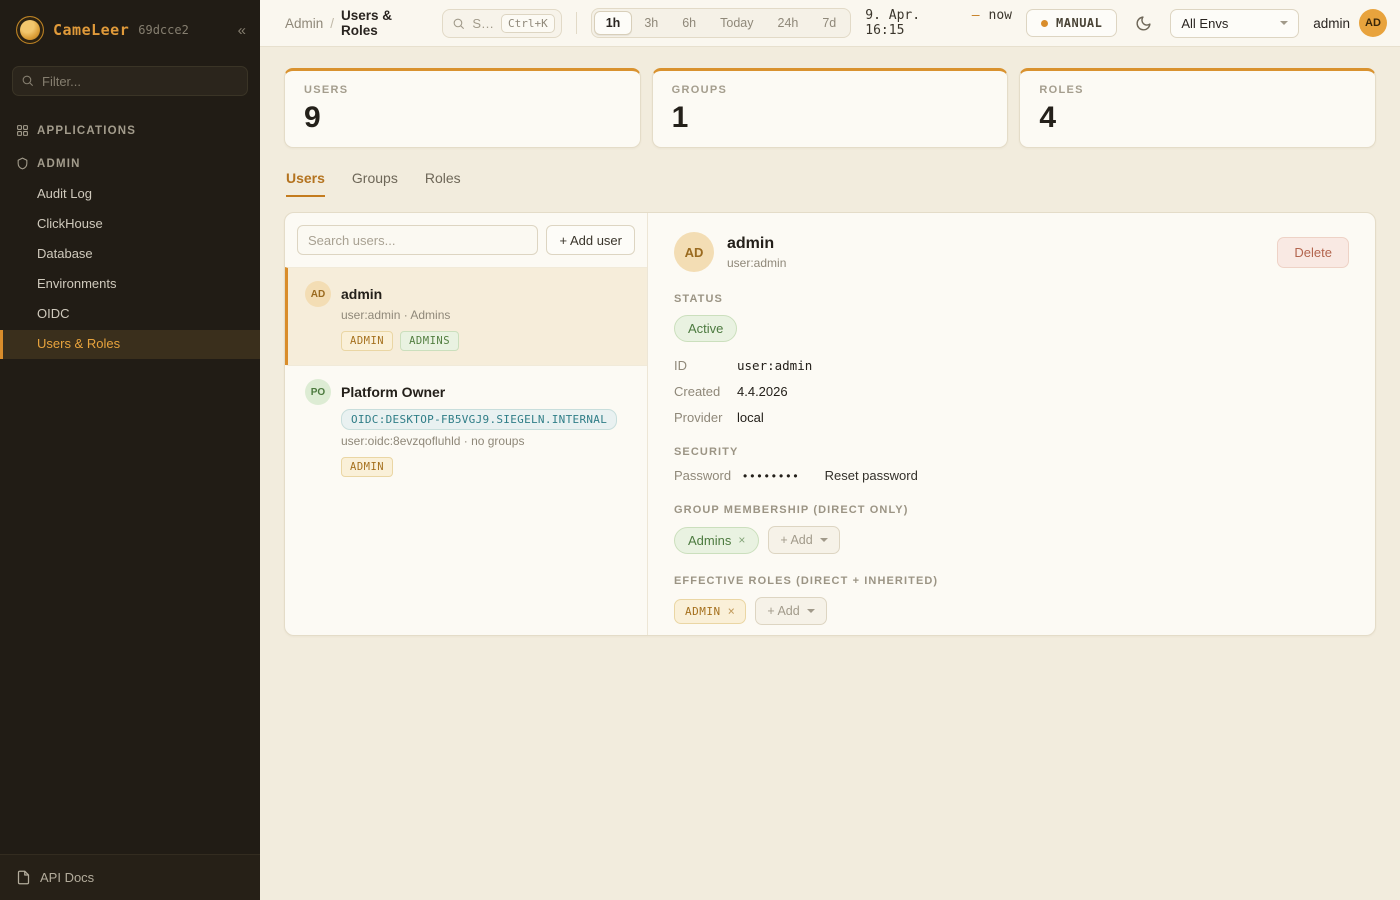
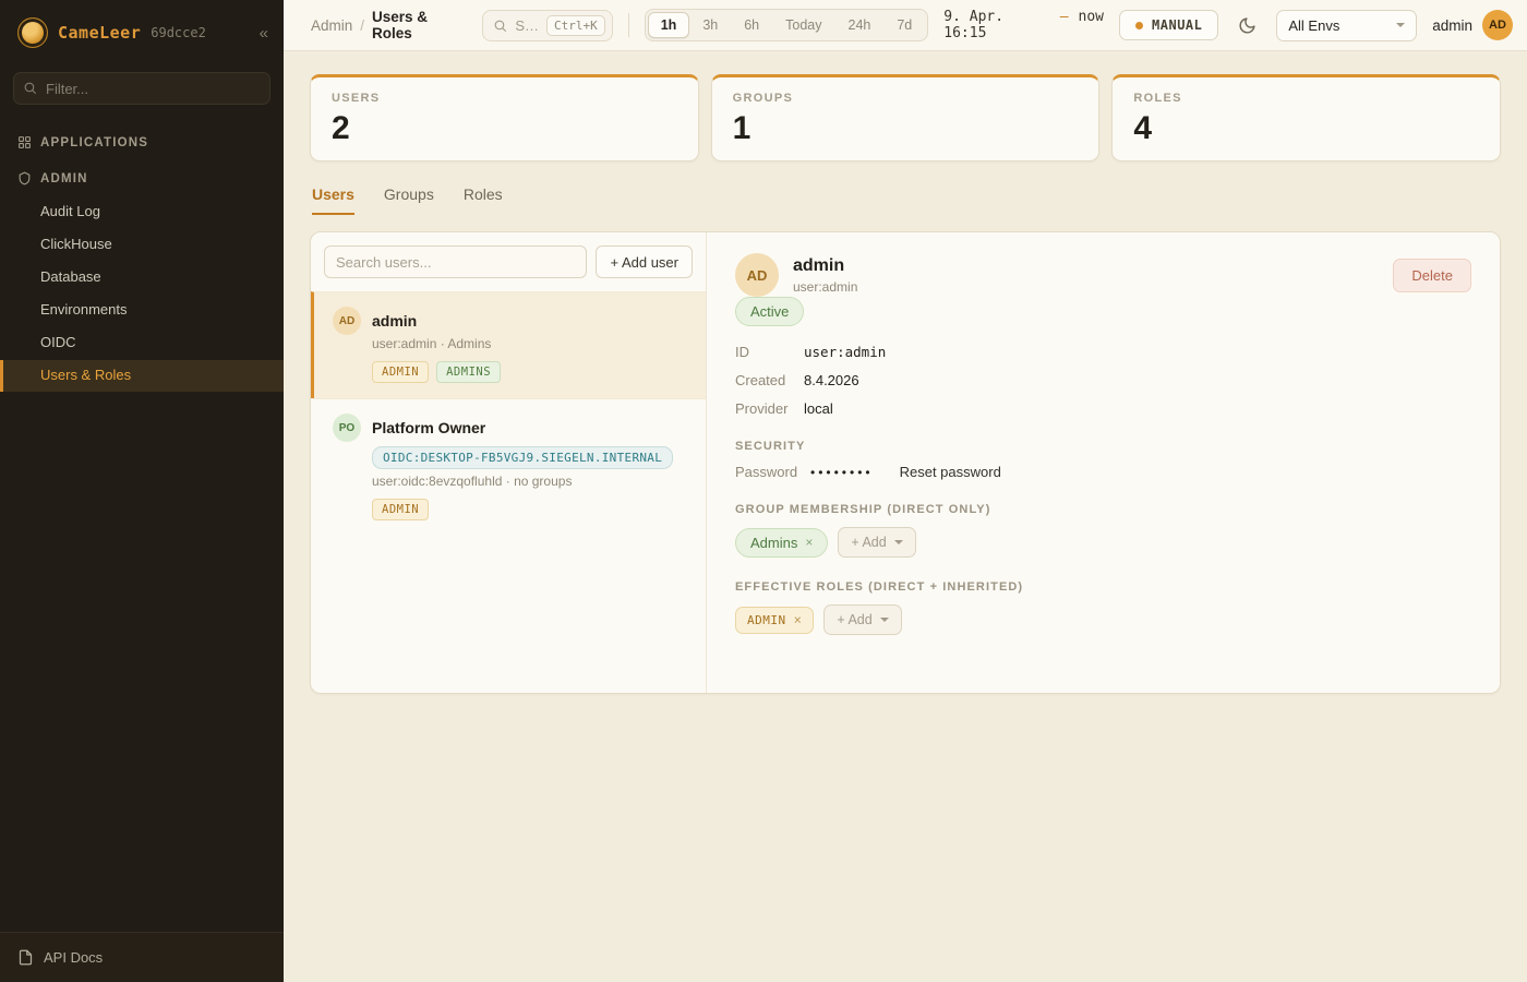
  CameLeer
  69dcce2
  «
  Filter...
  APPLICATIONS
  ADMIN
  Audit Log
  ClickHouse
  Database
  Environments
  OIDC
  Users & Roles
  API Docs
  Admin
  /
  Users & Roles
  S…
  Ctrl+K
  1h
  3h
  6h
  Today
  24h
  7d
  9. Apr. 16:15
  —
  now
  MANUAL
  All Envs
  admin
  AD
  USERS
- 9
+ 2
  GROUPS
  1
  ROLES
  4
  Users
  Groups
  Roles
  Search users...
  + Add user
  AD
  admin
  user:admin · Admins
  ADMIN
  ADMINS
  PO
  Platform Owner
  OIDC:DESKTOP-FB5VGJ9.SIEGELN.INTERNAL
  user:oidc:8evzqofluhld · no groups
  ADMIN
  AD
  admin
  user:admin
  Delete
- STATUS
  Active
  ID
  user:admin
  Created
- 4.4.2026
+ 8.4.2026
  Provider
  local
  SECURITY
  Password
  ••••••••
  Reset password
  GROUP MEMBERSHIP (DIRECT ONLY)
  Admins
  ×
  + Add
  EFFECTIVE ROLES (DIRECT + INHERITED)
  ADMIN
  ×
  + Add
